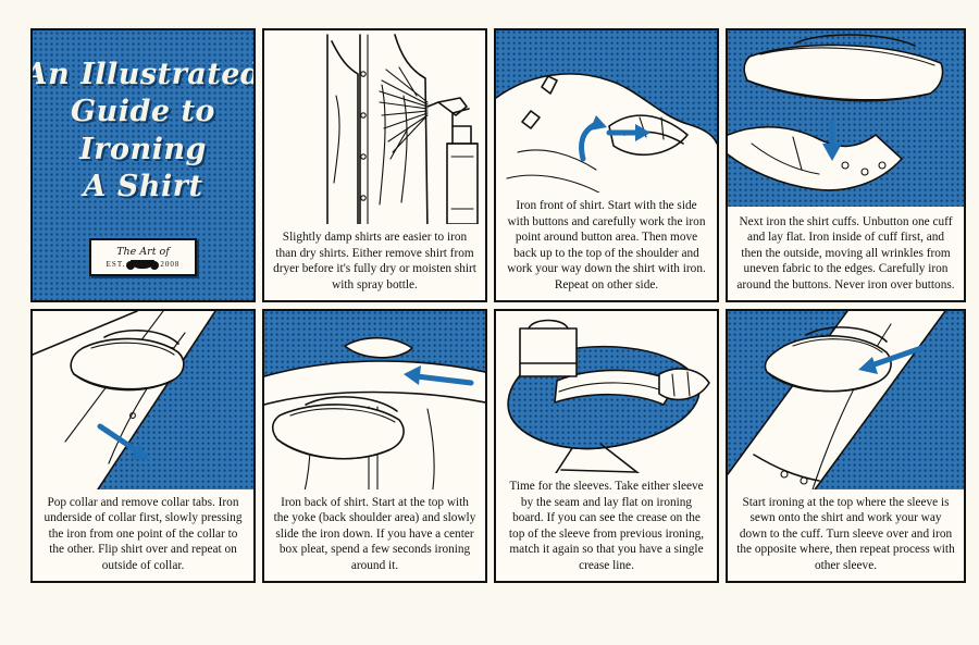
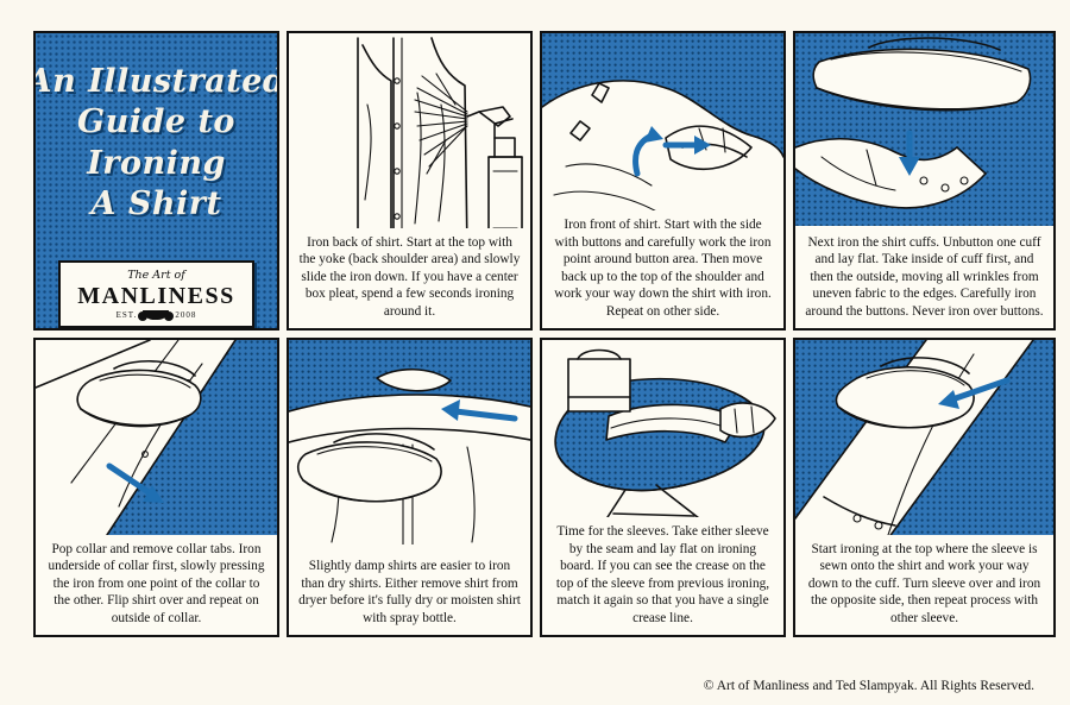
  An Illustrated
  Guide to
  Ironing
  A Shirt
  The Art of
+ MANLINESS
  EST.
  2008
- Slightly damp shirts are easier to iron than dry shirts. Either remove shirt from dryer before it's fully dry or moisten shirt with spray bottle.
+ Iron back of shirt. Start at the top with the yoke (back shoulder area) and slowly slide the iron down. If you have a center box pleat, spend a few seconds ironing around it.
  Iron front of shirt. Start with the side with buttons and carefully work the iron point around button area. Then move back up to the top of the shoulder and work your way down the shirt with iron. Repeat on other side.
- Next iron the shirt cuffs. Unbutton one cuff and lay flat. Iron inside of cuff first, and then the outside, moving all wrinkles from uneven fabric to the edges. Carefully iron around the buttons. Never iron over buttons.
+ Next iron the shirt cuffs. Unbutton one cuff and lay flat. Take inside of cuff first, and then the outside, moving all wrinkles from uneven fabric to the edges. Carefully iron around the buttons. Never iron over buttons.
  Pop collar and remove collar tabs. Iron underside of collar first, slowly pressing the iron from one point of the collar to the other. Flip shirt over and repeat on outside of collar.
- Iron back of shirt. Start at the top with the yoke (back shoulder area) and slowly slide the iron down. If you have a center box pleat, spend a few seconds ironing around it.
+ Slightly damp shirts are easier to iron than dry shirts. Either remove shirt from dryer before it's fully dry or moisten shirt with spray bottle.
  Time for the sleeves. Take either sleeve by the seam and lay flat on ironing board. If you can see the crease on the top of the sleeve from previous ironing, match it again so that you have a single crease line.
- Start ironing at the top where the sleeve is sewn onto the shirt and work your way down to the cuff. Turn sleeve over and iron the opposite where, then repeat process with other sleeve.
+ Start ironing at the top where the sleeve is sewn onto the shirt and work your way down to the cuff. Turn sleeve over and iron the opposite side, then repeat process with other sleeve.
+ © Art of Manliness and Ted Slampyak. All Rights Reserved.
